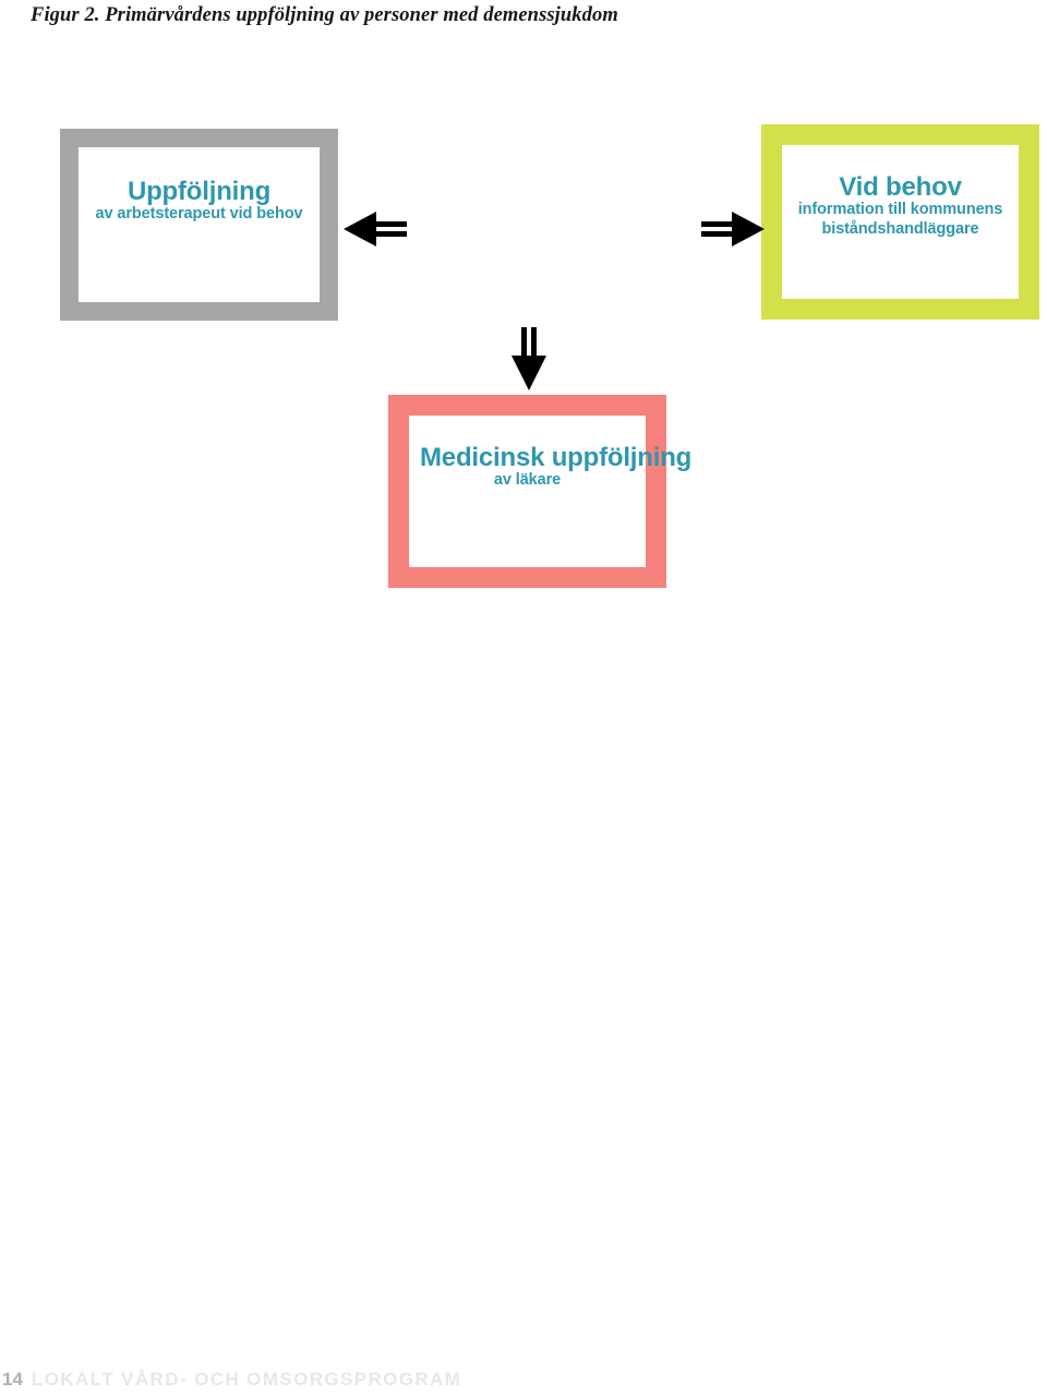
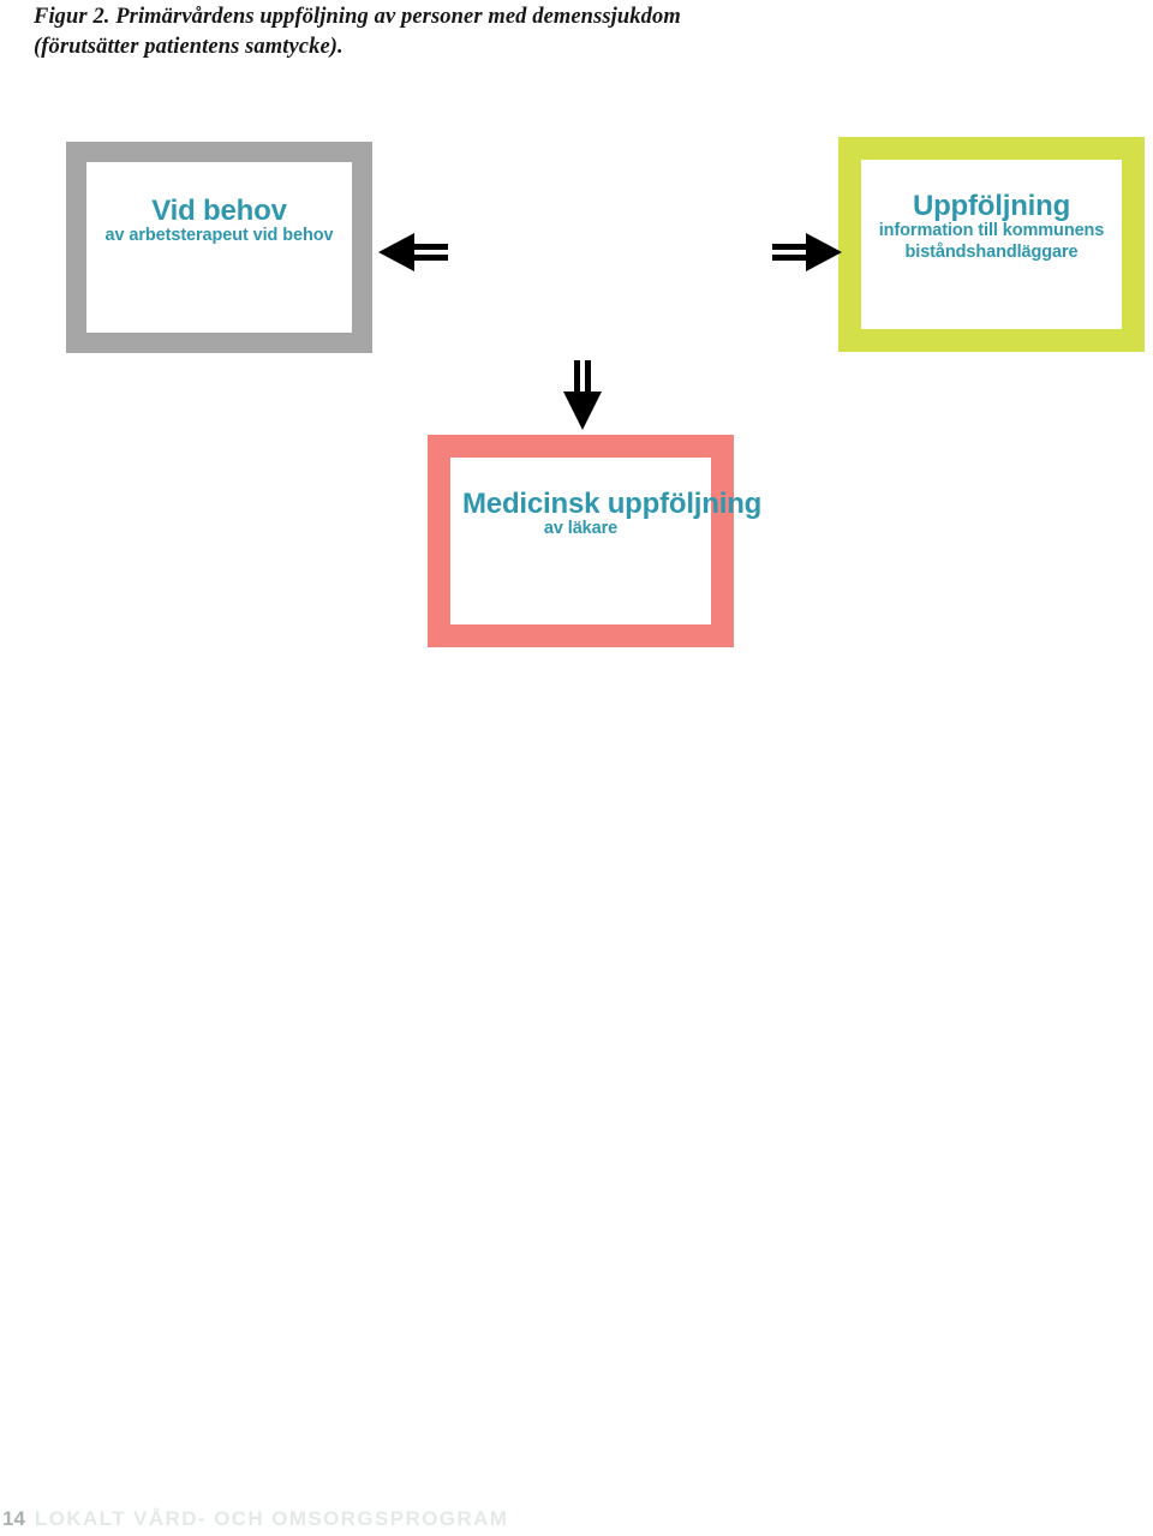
  Figur 2. Primärvårdens uppföljning av personer med demenssjukdom
+ (förutsätter patientens samtycke).
- Uppföljning
+ Vid behov
  av arbetsterapeut vid behov
- Vid behov
+ Uppföljning
  information till kommunens biståndshandläggare
  Medicinsk uppföljning
  av läkare
  14
  LOKALT VÅRD- OCH OMSORGSPROGRAM
